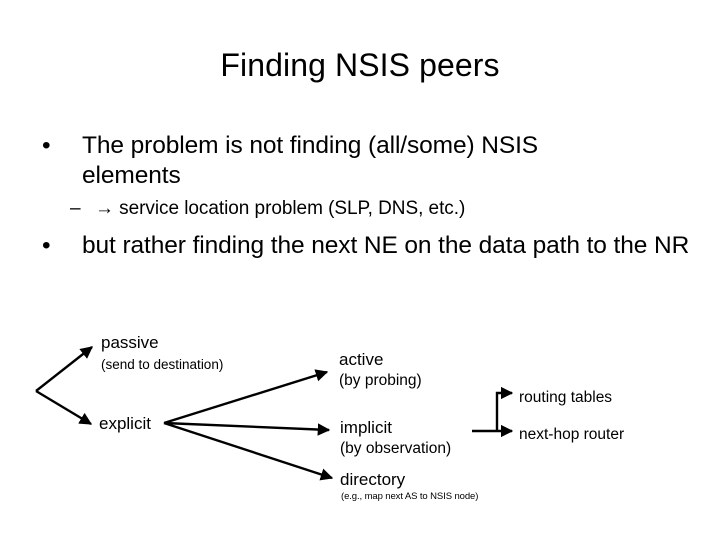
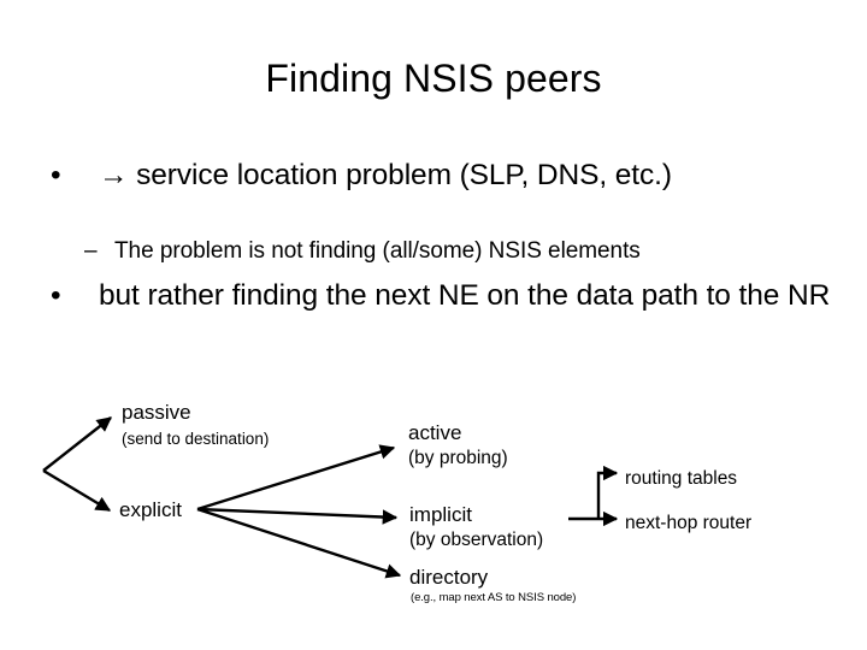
  Finding NSIS peers
  •
- The problem is not finding (all/some) NSIS elements
+ → service location problem (SLP, DNS, etc.)
  –
- → service location problem (SLP, DNS, etc.)
+ The problem is not finding (all/some) NSIS elements
  •
  but rather finding the next NE on the data path to the NR
  passive
  (send to destination)
  explicit
  active
  (by probing)
  implicit
  (by observation)
  directory
  (e.g., map next AS to NSIS node)
  routing tables
  next-hop router
